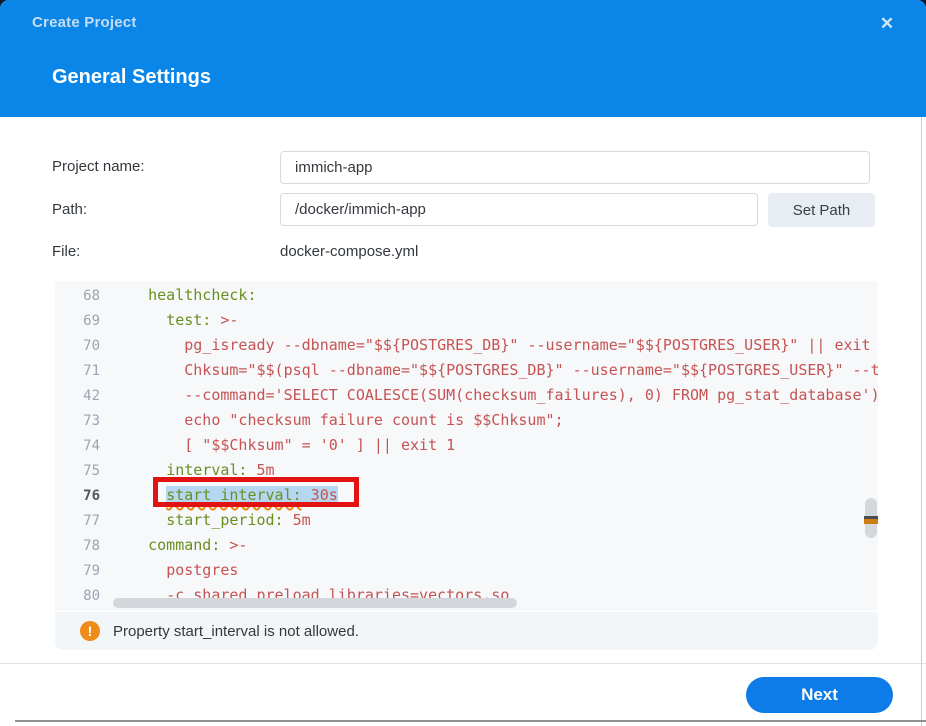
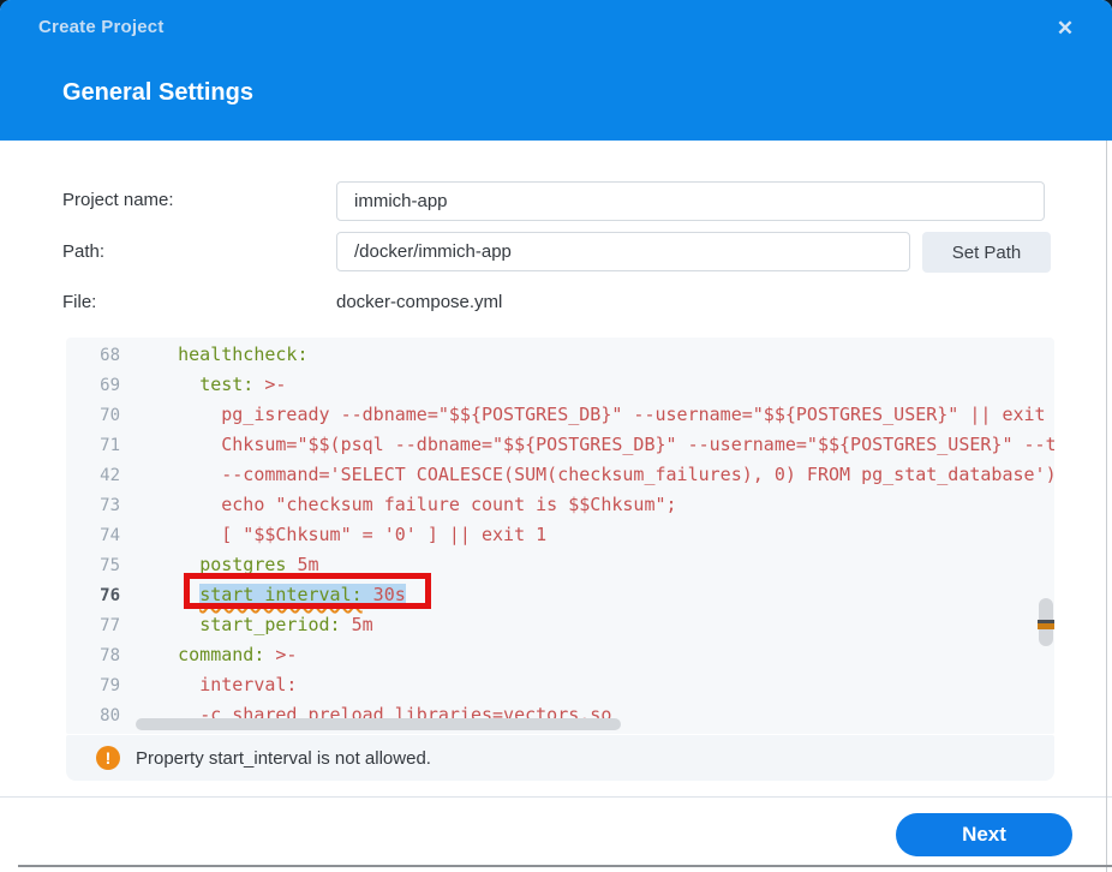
  Create Project
  ✕
  General Settings
  Project name:
  immich-app
  Path:
  /docker/immich-app
  Set Path
  File:
  docker-compose.yml
  68 healthcheck:
  69 test: >-
  70 pg_isready --dbname="$${POSTGRES_DB}" --username="$${POSTGRES_USER}" || exit
  71 Chksum="$$(psql --dbname="$${POSTGRES_DB}" --username="$${POSTGRES_USER}" --t
  42 --command='SELECT COALESCE(SUM(checksum_failures), 0) FROM pg_stat_database')
  73 echo "checksum failure count is $$Chksum";
  74 [ "$$Chksum" = '0' ] || exit 1
- 75 interval: 5m
+ 75 postgres 5m
  76 start_interval: 30s
  77 start_period: 5m
  78 command: >-
- 79 postgres
+ 79 interval:
  80 -c shared_preload_libraries=vectors.so
  !
  Property start_interval is not allowed.
  Next
